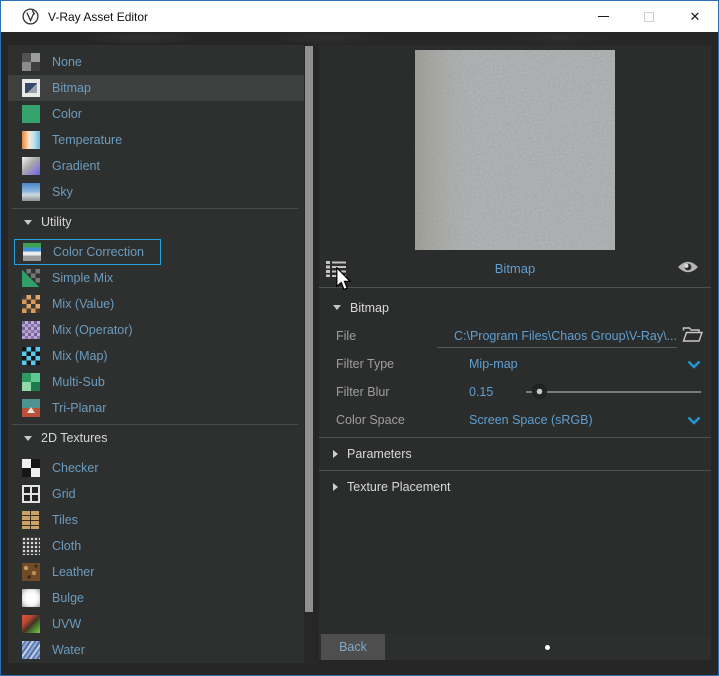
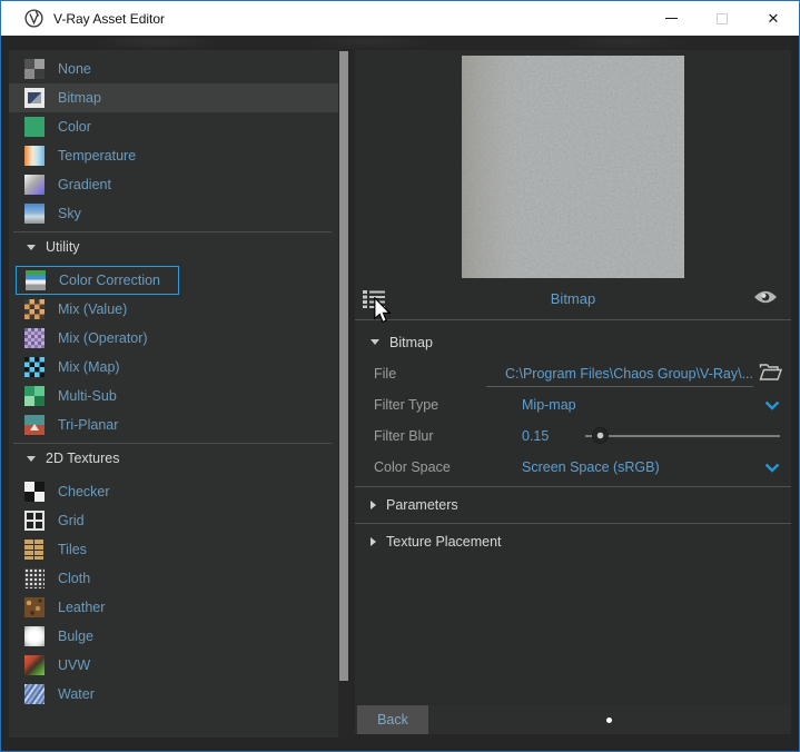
  V-Ray Asset Editor
  ✕
  None
  Bitmap
  Color
  Temperature
  Gradient
  Sky
  Utility
  Color Correction
- Simple Mix
  Mix (Value)
  Mix (Operator)
  Mix (Map)
  Multi-Sub
  Tri-Planar
  2D Textures
  Checker
  Grid
  Tiles
  Cloth
  Leather
  Bulge
  UVW
  Water
  Bitmap
  Bitmap
  File
  C:\Program Files\Chaos Group\V-Ray\...
  Filter Type
  Mip-map
  Filter Blur
  0.15
  Color Space
  Screen Space (sRGB)
  Parameters
  Texture Placement
  Back
